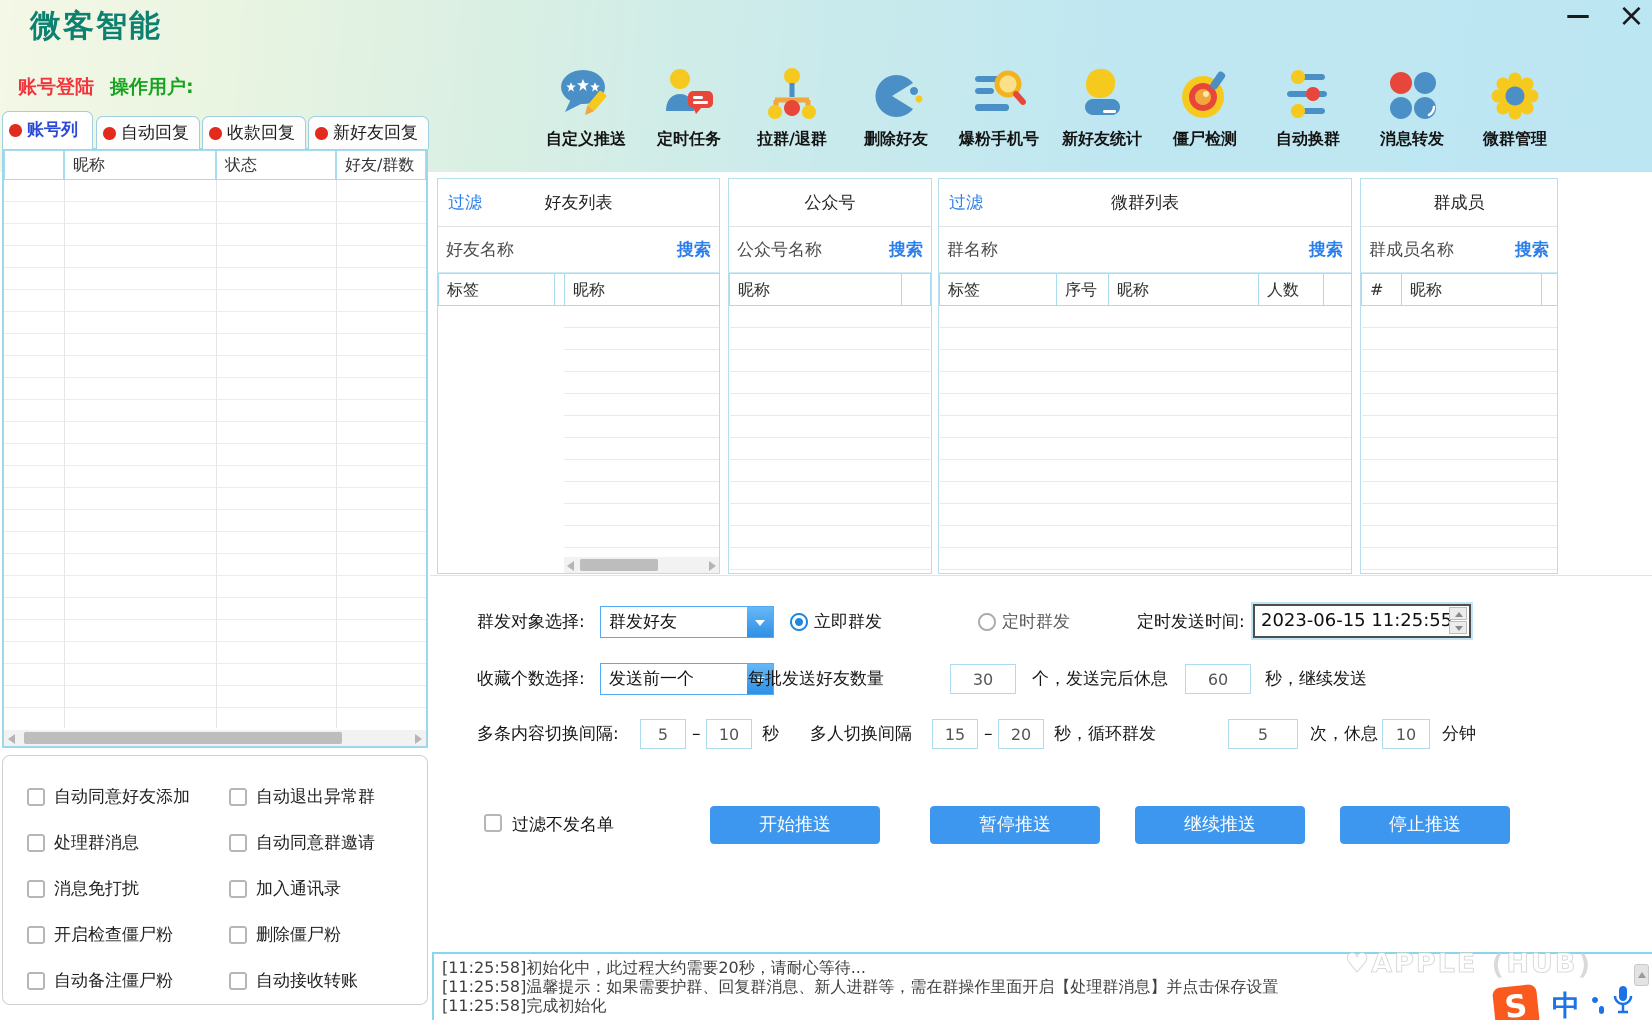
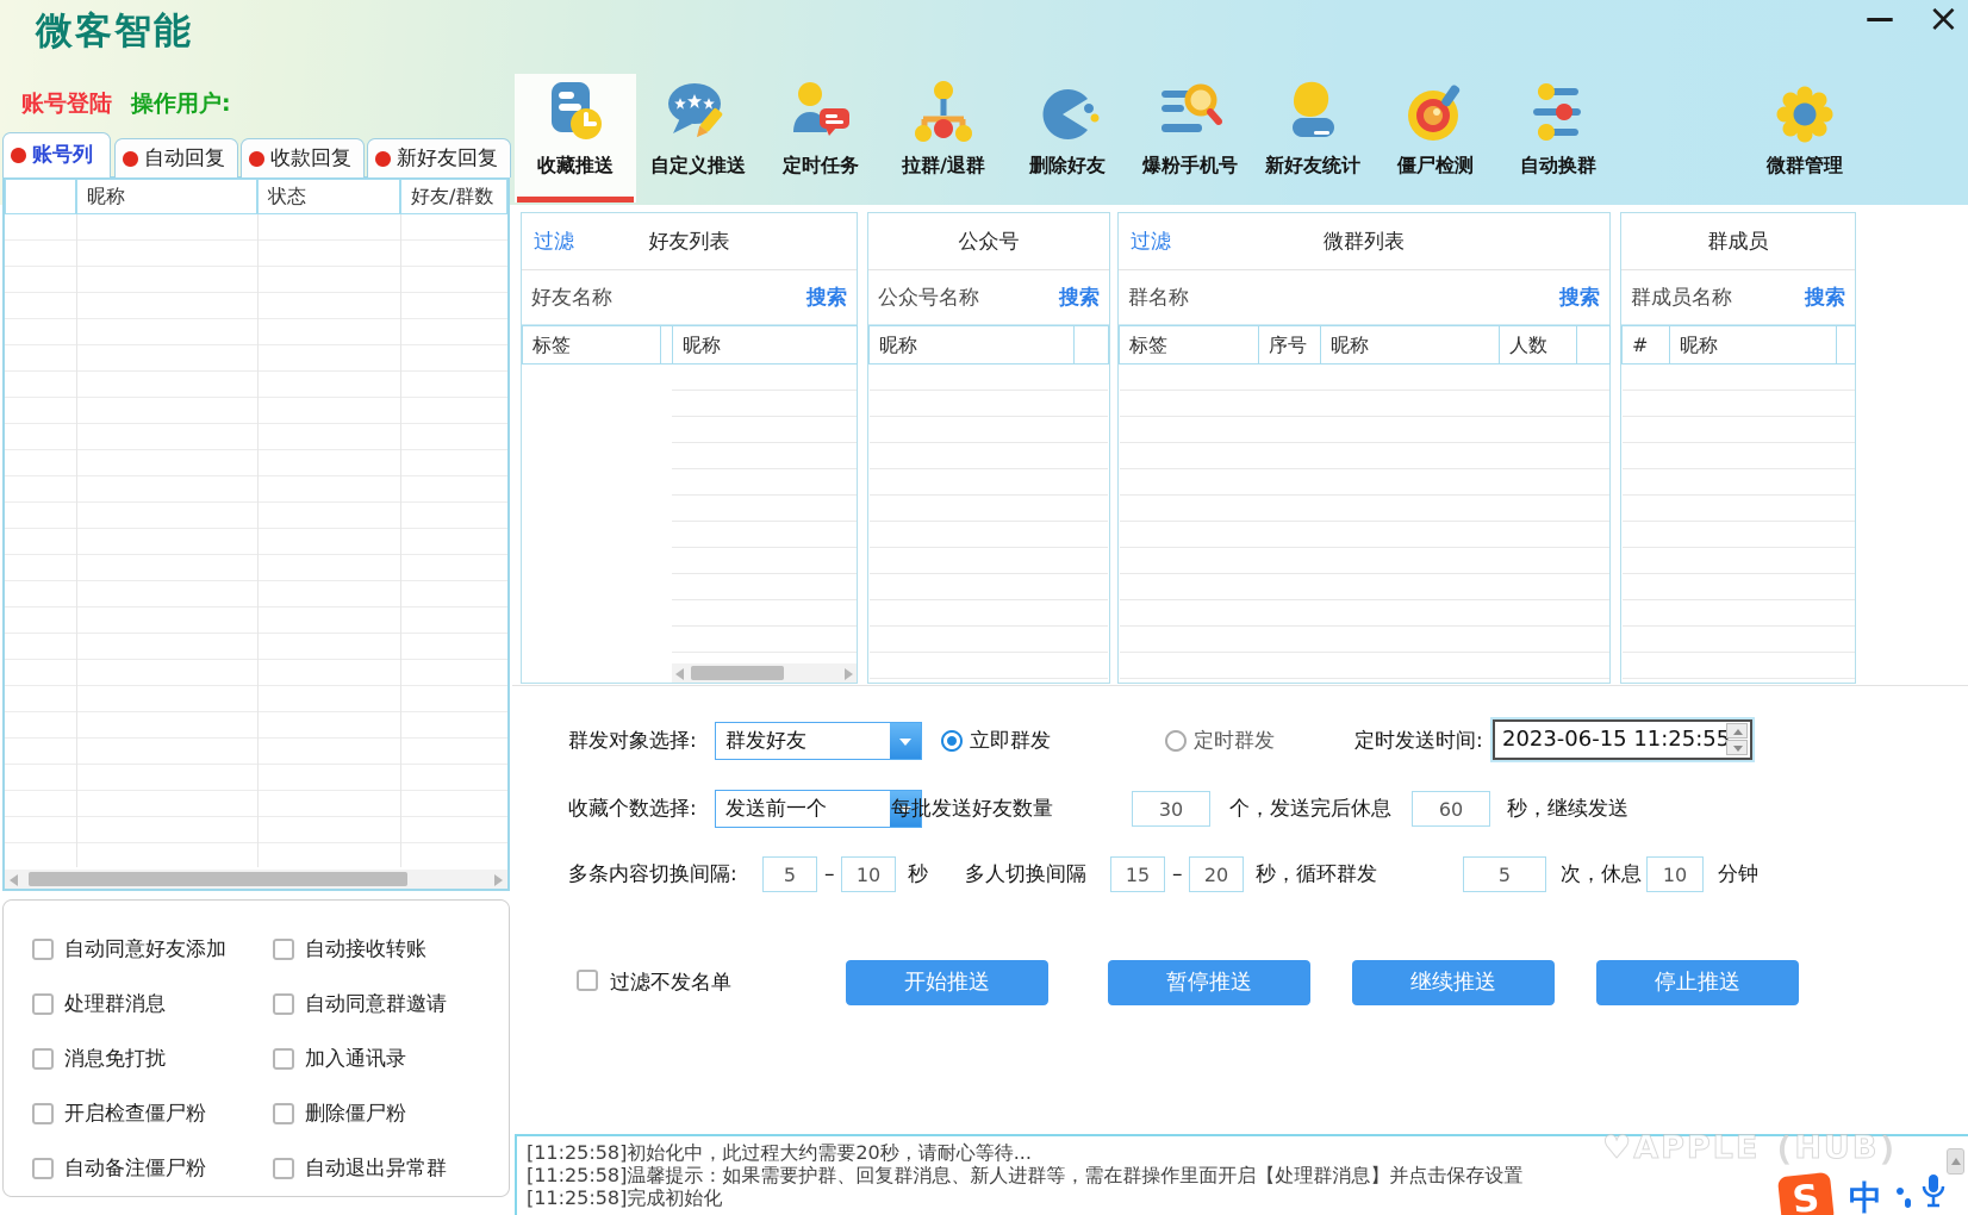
  微客智能
  —
  ×
  账号登陆
  操作用户:
  账号列
  自动回复
  收款回复
  新好友回复
  昵称
  状态
  好友/群数
  自动同意好友添加
  处理群消息
  消息免打扰
  开启检查僵尸粉
  自动备注僵尸粉
- 自动退出异常群
+ 自动接收转账
  自动同意群邀请
  加入通讯录
  删除僵尸粉
- 自动接收转账
+ 自动退出异常群
+ 收藏推送
  自定义推送
  定时任务
  拉群/退群
  删除好友
  爆粉手机号
  新好友统计
  僵尸检测
  自动换群
- 消息转发
  微群管理
  过滤
  好友列表
  好友名称
  搜索
  标签
  昵称
  公众号
  公众号名称
  搜索
  昵称
  过滤
  微群列表
  群名称
  搜索
  标签
  序号
  昵称
  人数
  群成员
  群成员名称
  搜索
  #
  昵称
  群发对象选择:
  群发好友
  立即群发
  定时群发
  定时发送时间:
  2023-06-15 11:25:55
  收藏个数选择:
  发送前一个
  每批发送好友数量
  30
  个，发送完后休息
  60
  秒，继续发送
  多条内容切换间隔:
  5
  –
  10
  秒
  多人切换间隔
  15
  –
  20
  秒，循环群发
  5
  次，休息
  10
  分钟
  过滤不发名单
  开始推送
  暂停推送
  继续推送
  停止推送
  [11:25:58]初始化中，此过程大约需要20秒，请耐心等待...
  [11:25:58]温馨提示：如果需要护群、回复群消息、新人进群等，需在群操作里面开启【处理群消息】并点击保存设置
  [11:25:58]完成初始化
  ♥APPLE（HUB）
  中
